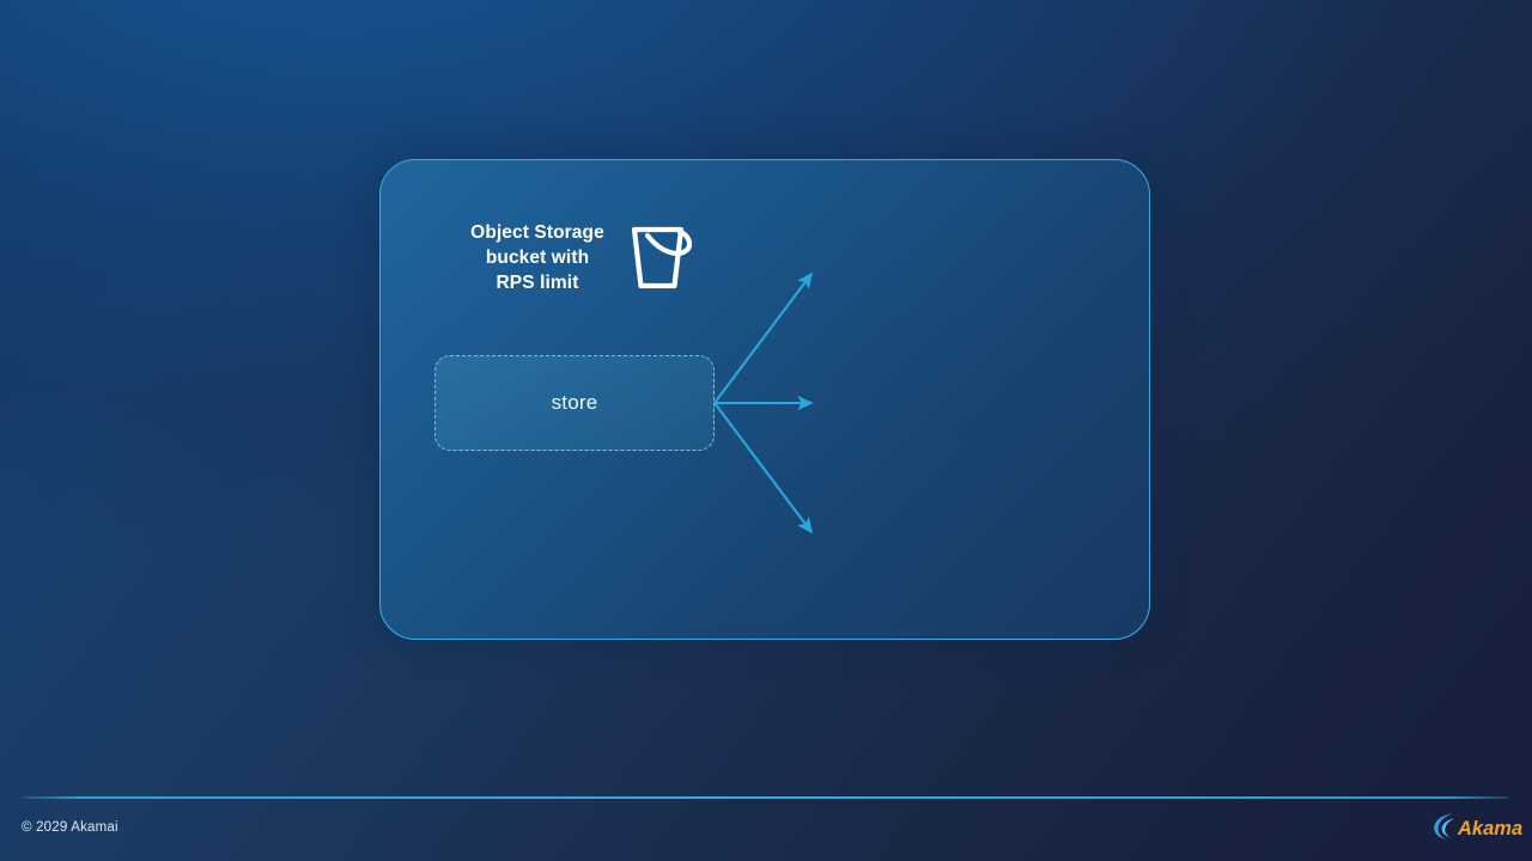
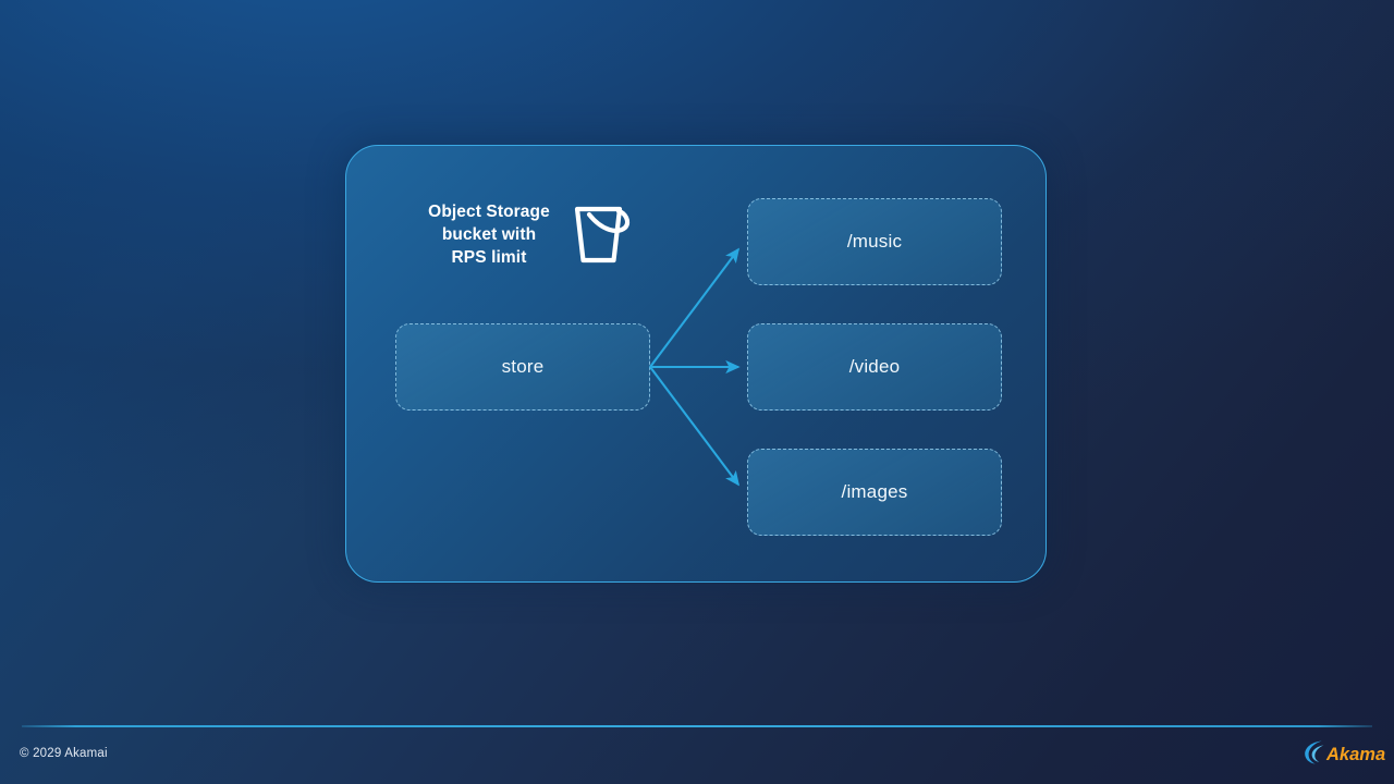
  Object Storage
  bucket with
  RPS limit
  store
+ /music
+ /video
+ /images
  © 2029 Akamai
  Akama
